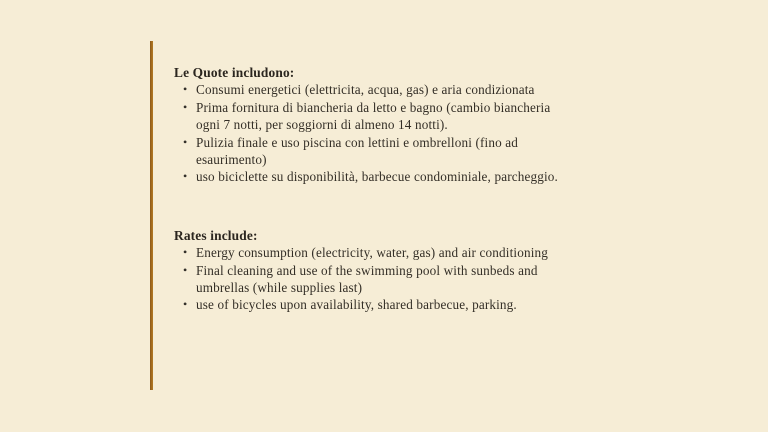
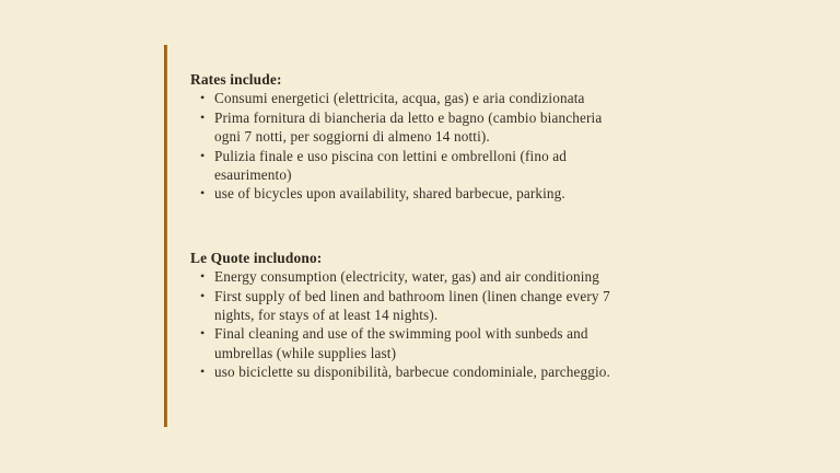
- Le Quote includono:
+ Rates include:
  Consumi energetici (elettricita, acqua, gas) e aria condizionata
  Prima fornitura di biancheria da letto e bagno (cambio biancheria
  ogni 7 notti, per soggiorni di almeno 14 notti).
  Pulizia finale e uso piscina con lettini e ombrelloni (fino ad
  esaurimento)
- uso biciclette su disponibilità, barbecue condominiale, parcheggio.
+ use of bicycles upon availability, shared barbecue, parking.
- Rates include:
+ Le Quote includono:
  Energy consumption (electricity, water, gas) and air conditioning
+ First supply of bed linen and bathroom linen (linen change every 7
+ nights, for stays of at least 14 nights).
  Final cleaning and use of the swimming pool with sunbeds and
  umbrellas (while supplies last)
- use of bicycles upon availability, shared barbecue, parking.
+ uso biciclette su disponibilità, barbecue condominiale, parcheggio.
